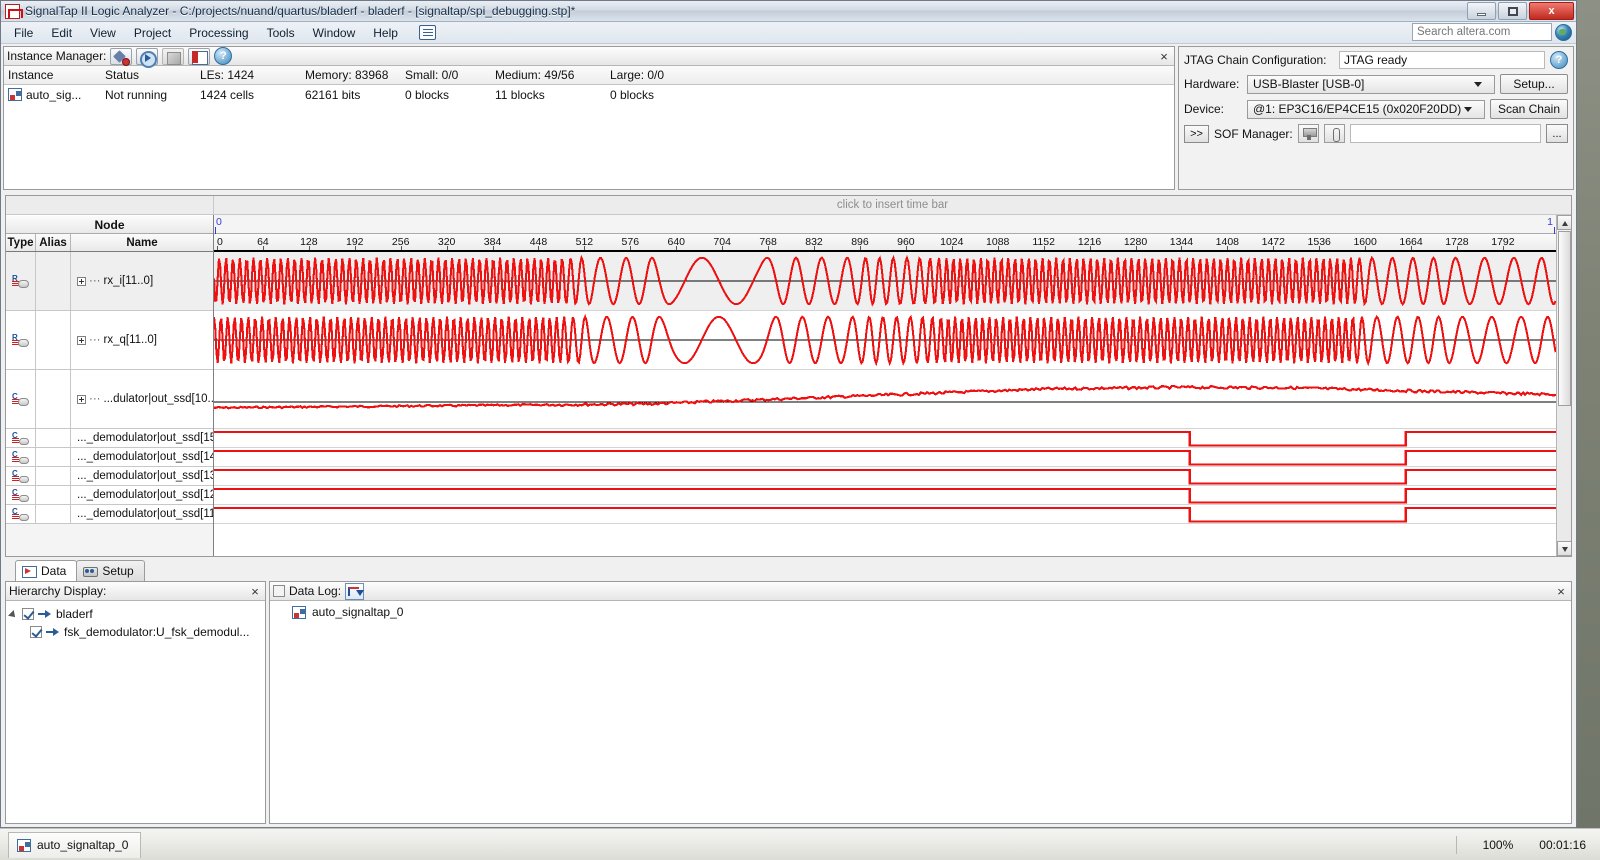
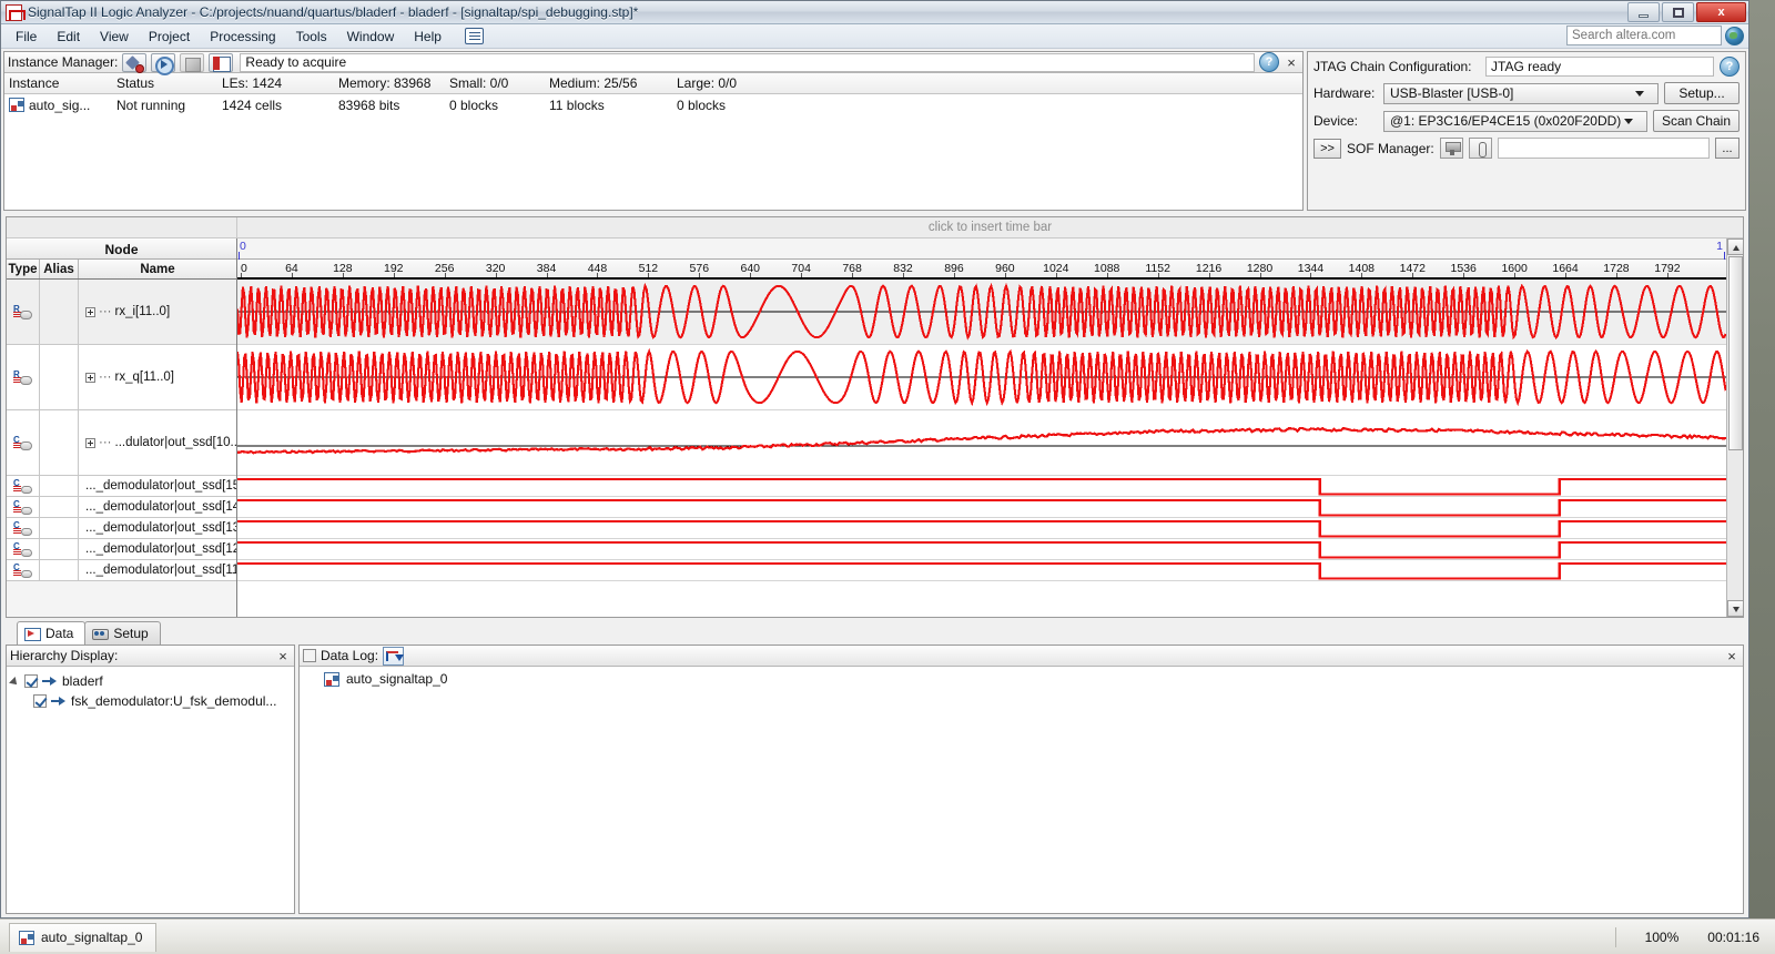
  SignalTap II Logic Analyzer - C:/projects/nuand/quartus/bladerf - bladerf - [signaltap/spi_debugging.stp]*
  x
  File
  Edit
  View
  Project
  Processing
  Tools
  Window
  Help
  Search altera.com
  Instance Manager:
+ Ready to acquire
  ?
  ×
  Instance
  Status
  LEs: 1424
  Memory: 83968
  Small: 0/0
- Medium: 49/56
+ Medium: 25/56
  Large: 0/0
  auto_sig...
  Not running
  1424 cells
- 62161 bits
+ 83968 bits
  0 blocks
  11 blocks
  0 blocks
  JTAG Chain Configuration:
  JTAG ready
  ?
  Hardware:
  USB-Blaster [USB-0]
  Setup...
  Device:
  @1: EP3C16/EP4CE15 (0x020F20DD)
  Scan Chain
  >>
  SOF Manager:
  ...
  click to insert time bar
  Node
  Type
  Alias
  Name
  R
  ···
  rx_i[11..0]
  R
  ···
  rx_q[11..0]
  C
  ···
  ...dulator|out_ssd[10..
  C
  ..._demodulator|out_ssd[15
  C
  ..._demodulator|out_ssd[14
  C
  ..._demodulator|out_ssd[13
  C
  ..._demodulator|out_ssd[12
  C
  ..._demodulator|out_ssd[11
  0
  1
  0
  64
  128
  192
  256
  320
  384
  448
  512
  576
  640
  704
  768
  832
  896
  960
  1024
  1088
  1152
  1216
  1280
  1344
  1408
  1472
  1536
  1600
  1664
  1728
  1792
  Data
  Setup
  Hierarchy Display:
  ×
  bladerf
  fsk_demodulator:U_fsk_demodul...
  Data Log:
  ×
  auto_signaltap_0
  auto_signaltap_0
  100%
  00:01:16
